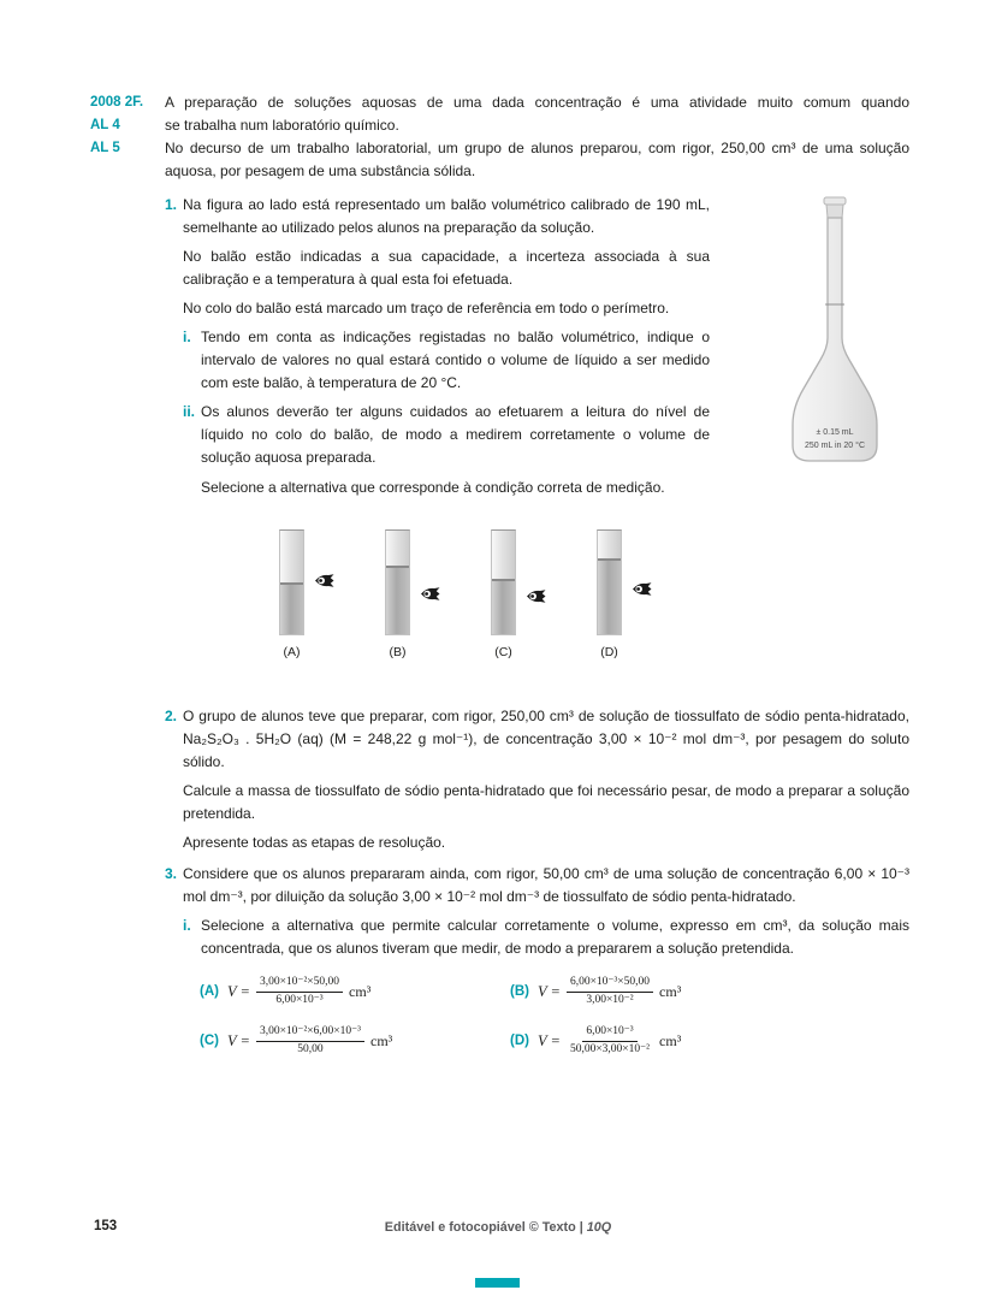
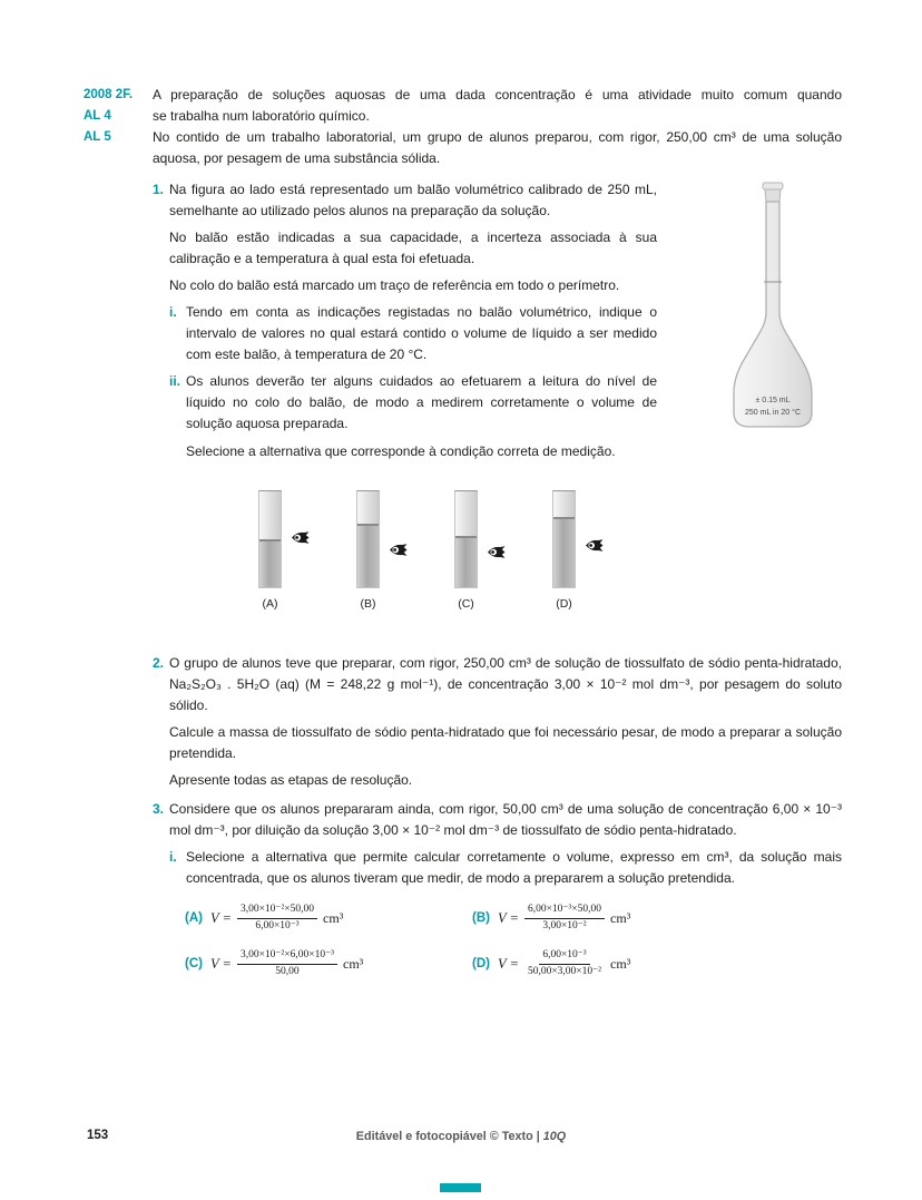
  2008 2F.
  A preparação de soluções aquosas de uma dada concentração é uma atividade muito comum quando
  AL 4
  se trabalha num laboratório químico.
  AL 5
- No decurso de um trabalho laboratorial, um grupo de alunos preparou, com rigor, 250,00 cm³ de uma solução aquosa, por pesagem de uma substância sólida.
+ No contido de um trabalho laboratorial, um grupo de alunos preparou, com rigor, 250,00 cm³ de uma solução aquosa, por pesagem de uma substância sólida.
  1.
- Na figura ao lado está representado um balão volumétrico calibrado de 190 mL, semelhante ao utilizado pelos alunos na preparação da solução.
+ Na figura ao lado está representado um balão volumétrico calibrado de 250 mL, semelhante ao utilizado pelos alunos na preparação da solução.
  No balão estão indicadas a sua capacidade, a incerteza associada à sua calibração e a temperatura à qual esta foi efetuada.
  No colo do balão está marcado um traço de referência em todo o perímetro.
  i.
  Tendo em conta as indicações registadas no balão volumétrico, indique o intervalo de valores no qual estará contido o volume de líquido a ser medido com este balão, à temperatura de 20 °C.
  ii.
  Os alunos deverão ter alguns cuidados ao efetuarem a leitura do nível de líquido no colo do balão, de modo a medirem corretamente o volume de solução aquosa preparada.
  Selecione a alternativa que corresponde à condição correta de medição.
  (A)
  (B)
  (C)
  (D)
  2.
  O grupo de alunos teve que preparar, com rigor, 250,00 cm³ de solução de tiossulfato de sódio penta-hidratado, Na₂S₂O₃ . 5H₂O (aq) (M = 248,22 g mol⁻¹), de concentração 3,00 × 10⁻² mol dm⁻³, por pesagem do soluto sólido.
  Calcule a massa de tiossulfato de sódio penta-hidratado que foi necessário pesar, de modo a preparar a solução pretendida.
  Apresente todas as etapas de resolução.
  3.
  Considere que os alunos prepararam ainda, com rigor, 50,00 cm³ de uma solução de concentração 6,00 × 10⁻³ mol dm⁻³, por diluição da solução 3,00 × 10⁻² mol dm⁻³ de tiossulfato de sódio penta-hidratado.
  i.
  Selecione a alternativa que permite calcular corretamente o volume, expresso em cm³, da solução mais concentrada, que os alunos tiveram que medir, de modo a prepararem a solução pretendida.
  (A)
  V =
  3,00×10⁻²×50,00
  6,00×10⁻³
  cm³
  (B)
  V =
  6,00×10⁻³×50,00
  3,00×10⁻²
  cm³
  (C)
  V =
  3,00×10⁻²×6,00×10⁻³
  50,00
  cm³
  (D)
  V =
  6,00×10⁻³
  50,00×3,00×10⁻²
  cm³
  153
  Editável e fotocopiável © Texto | 10Q
